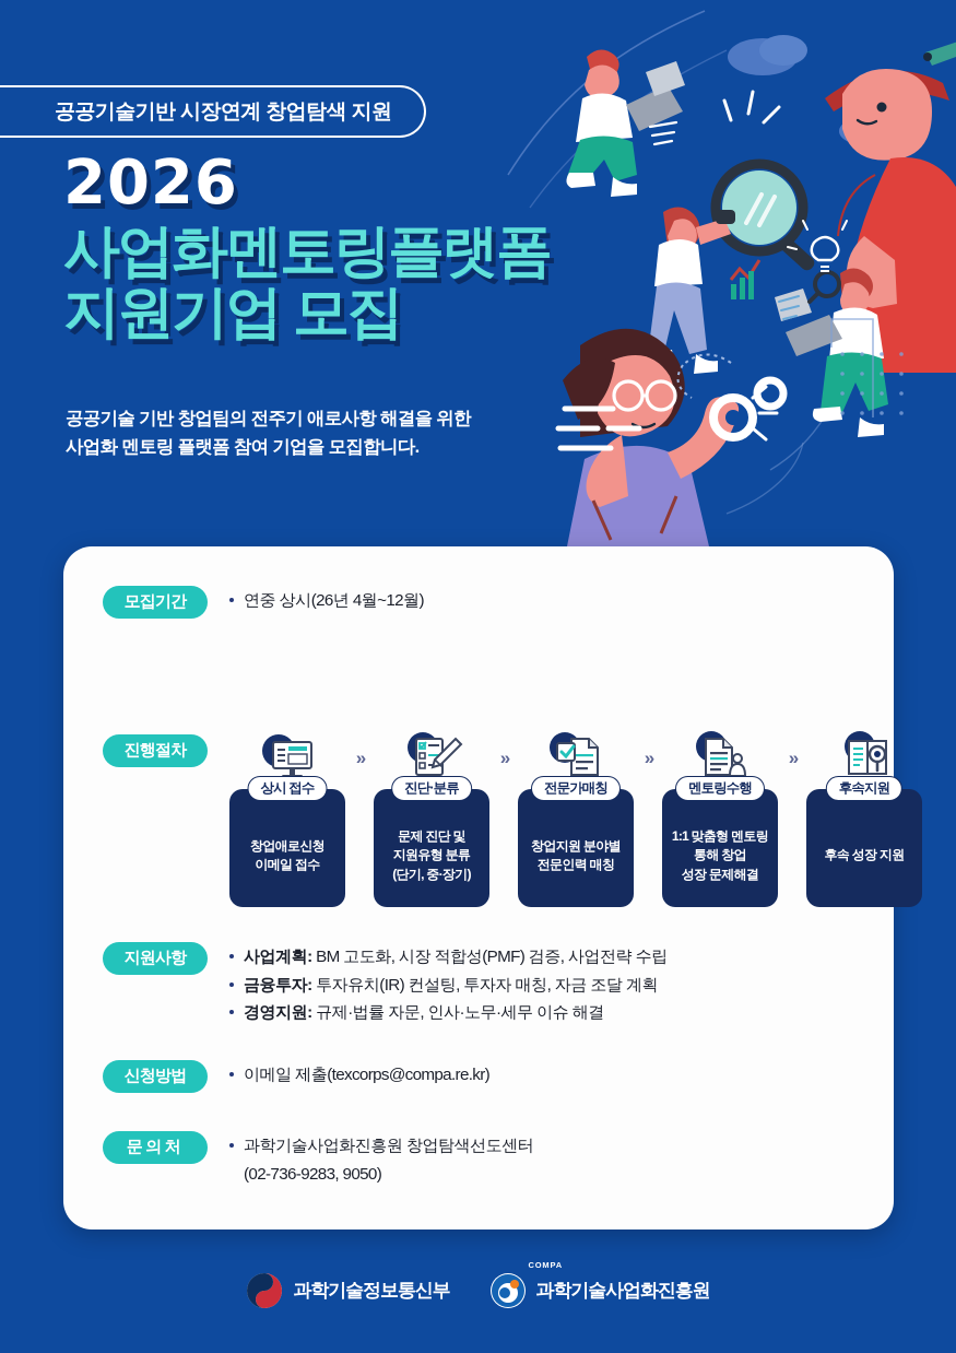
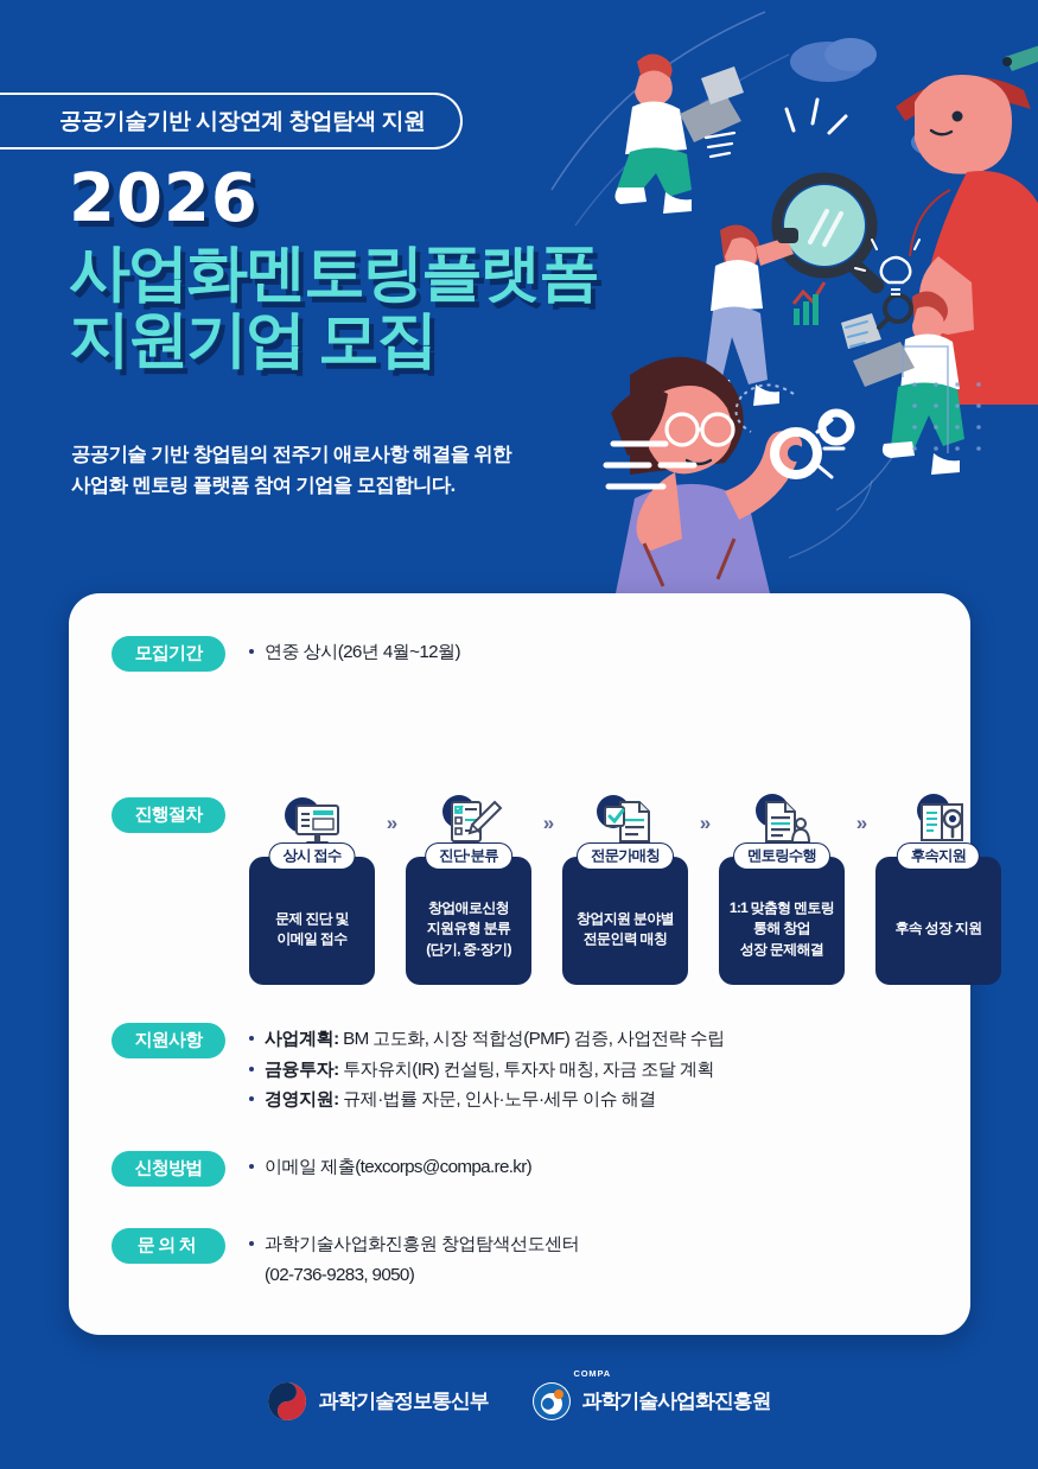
  공공기술기반 시장연계 창업탐색 지원
  2026
  사업화멘토링플랫폼
  지원기업 모집
  공공기술 기반 창업팀의 전주기 애로사항 해결을 위한
  사업화 멘토링 플랫폼 참여 기업을 모집합니다.
  모집기간
  연중 상시(26년 4월~12월)
  진행절차
  상시 접수
- 창업애로신청
+ 문제 진단 및
  이메일 접수
  »
  진단·분류
- 문제 진단 및
+ 창업애로신청
  지원유형 분류
  (단기, 중·장기)
  »
  전문가매칭
  창업지원 분야별
  전문인력 매칭
  »
  멘토링수행
  1:1 맞춤형 멘토링
  통해 창업
  성장 문제해결
  »
  후속지원
  후속 성장 지원
  지원사항
  사업계획: BM 고도화, 시장 적합성(PMF) 검증, 사업전략 수립
  금융투자: 투자유치(IR) 컨설팅, 투자자 매칭, 자금 조달 계획
  경영지원: 규제·법률 자문, 인사·노무·세무 이슈 해결
  신청방법
  이메일 제출(texcorps@compa.re.kr)
  문의처
  과학기술사업화진흥원 창업탐색선도센터
  (02-736-9283, 9050)
  과학기술정보통신부
  COMPA
  과학기술사업화진흥원
